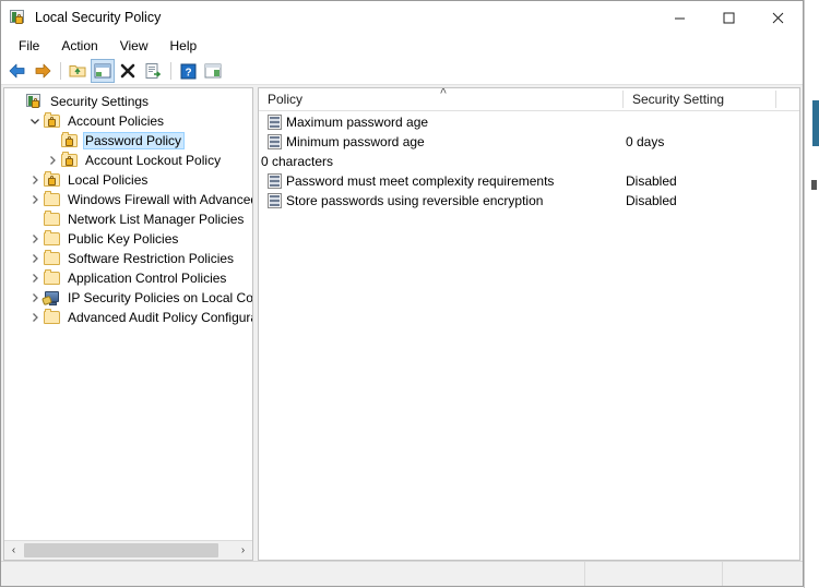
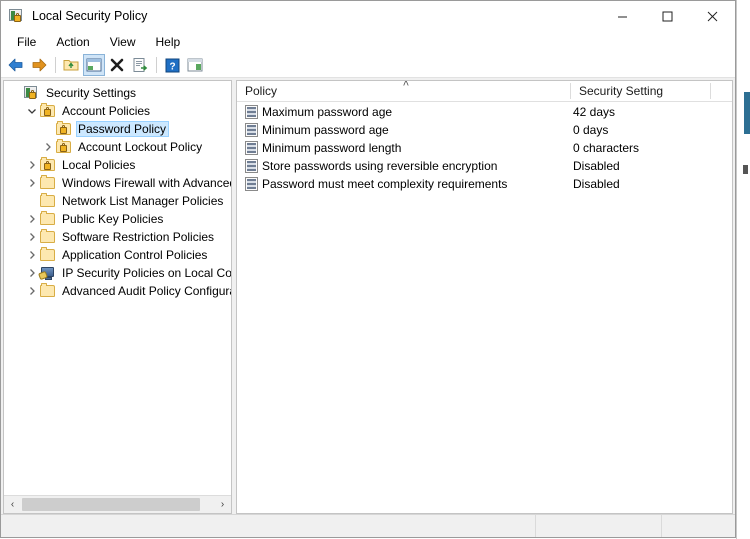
  Local Security Policy
  File
  Action
  View
  Help
  ?
  Security Settings
  Account Policies
  Password Policy
  Account Lockout Policy
  Local Policies
  Windows Firewall with Advance
  Network List Manager Policies
  Public Key Policies
  Software Restriction Policies
  Application Control Policies
  IP Security Policies on Local Co
  Advanced Audit Policy Configur
  ‹
  ›
  Policy
  ˄
  Security Setting
  Maximum password age
+ 42 days
  Minimum password age
  0 days
+ Minimum password length
  0 characters
- Password must meet complexity requirements
+ Store passwords using reversible encryption
  Disabled
- Store passwords using reversible encryption
+ Password must meet complexity requirements
  Disabled
